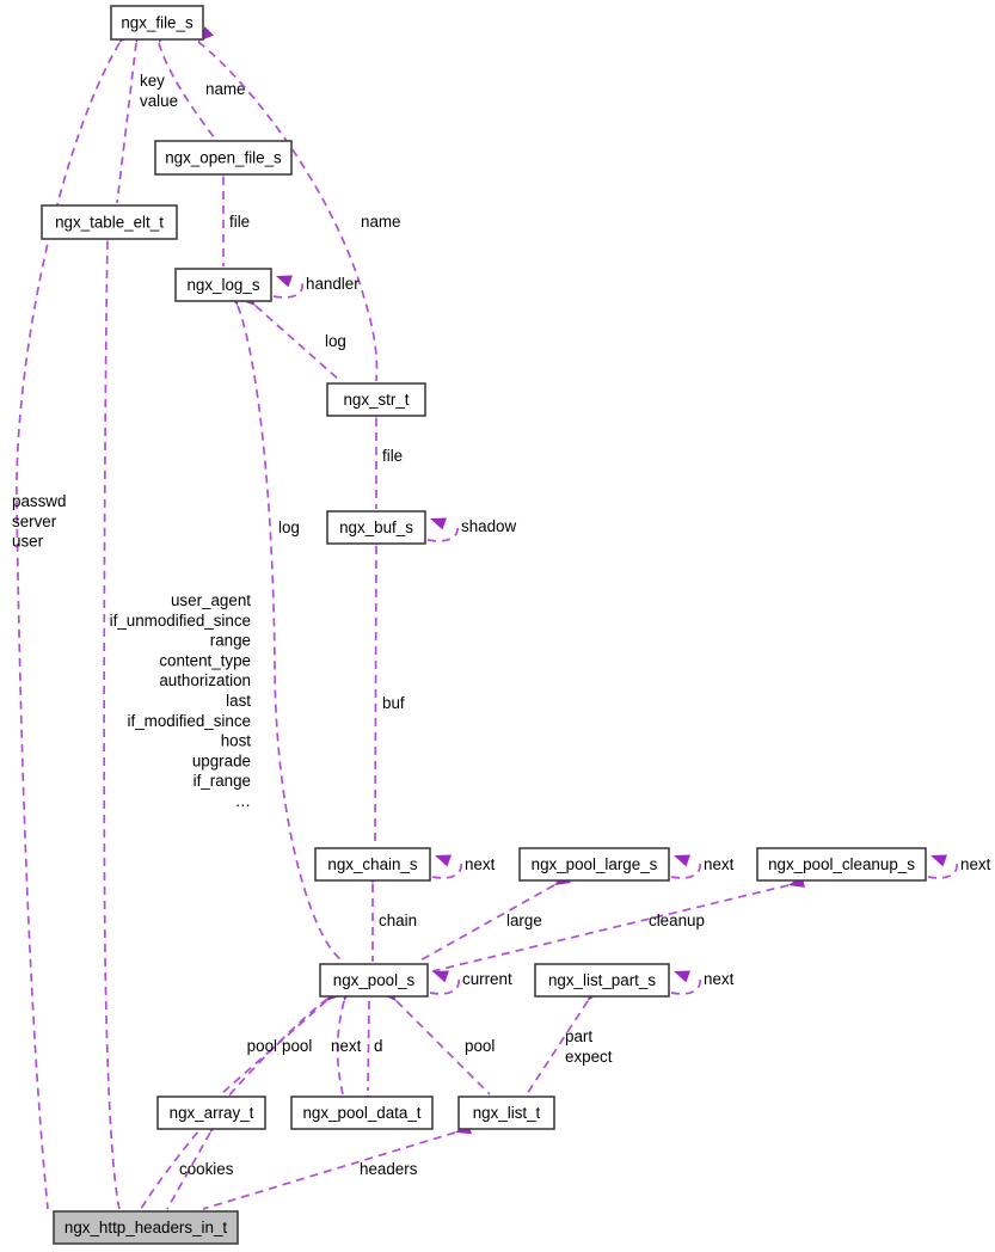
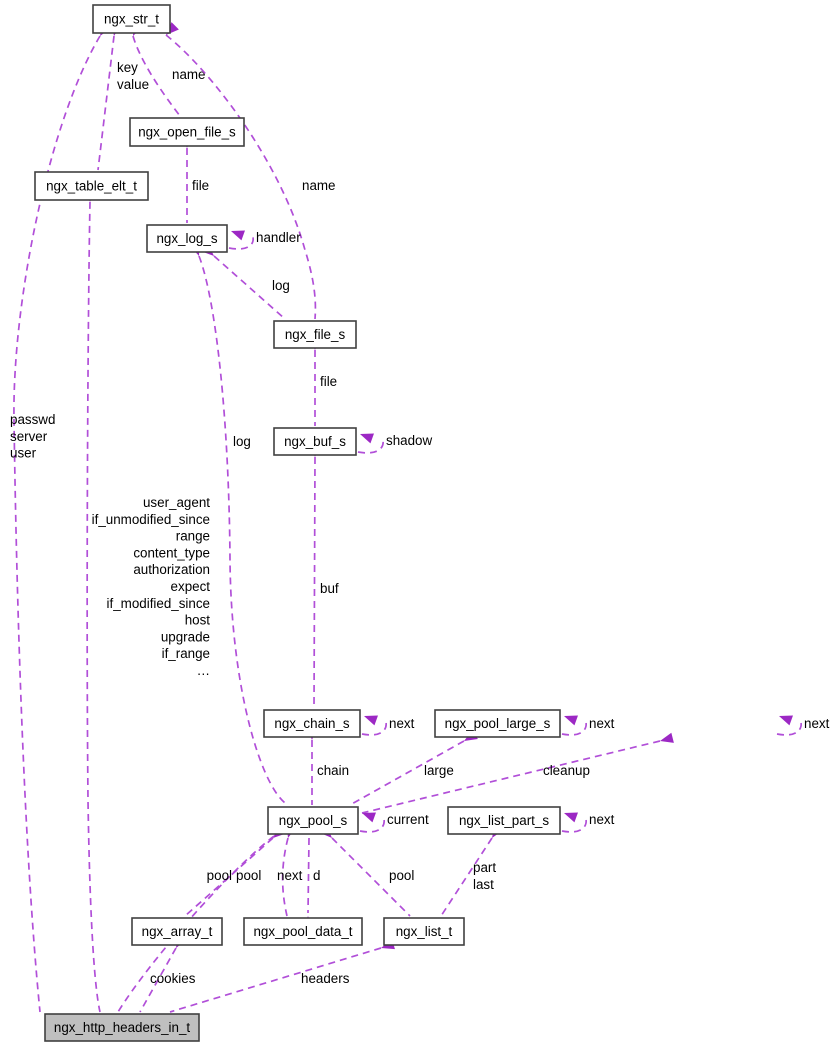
  passwd server user
  key value
  name
  name
  file
  handler
  log
  log
  file
  shadow
  buf
  next
  next
  next
  chain
  large
  cleanup
  current
  next
  pool
  next
  d
  pool
- part expect
+ part last
  cookies
  headers
- user_agent if_unmodified_since range content_type authorization last if_modified_since host upgrade if_range …
+ user_agent if_unmodified_since range content_type authorization expect if_modified_since host upgrade if_range …
  pool
- ngx_file_s
+ ngx_str_t
  ngx_open_file_s
  ngx_table_elt_t
  ngx_log_s
- ngx_str_t
+ ngx_file_s
  ngx_buf_s
  ngx_chain_s
  ngx_pool_large_s
- ngx_pool_cleanup_s
  ngx_pool_s
  ngx_list_part_s
  ngx_array_t
  ngx_pool_data_t
  ngx_list_t
  ngx_http_headers_in_t
